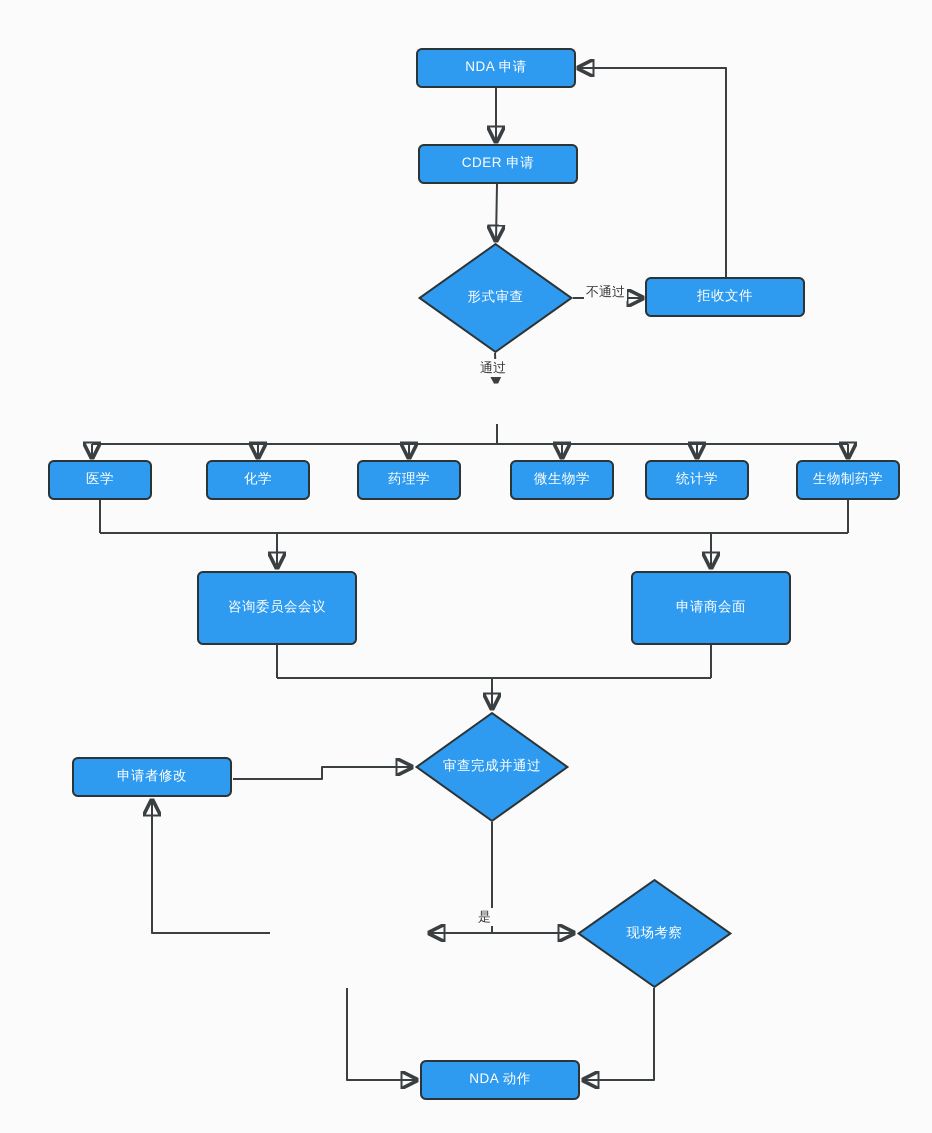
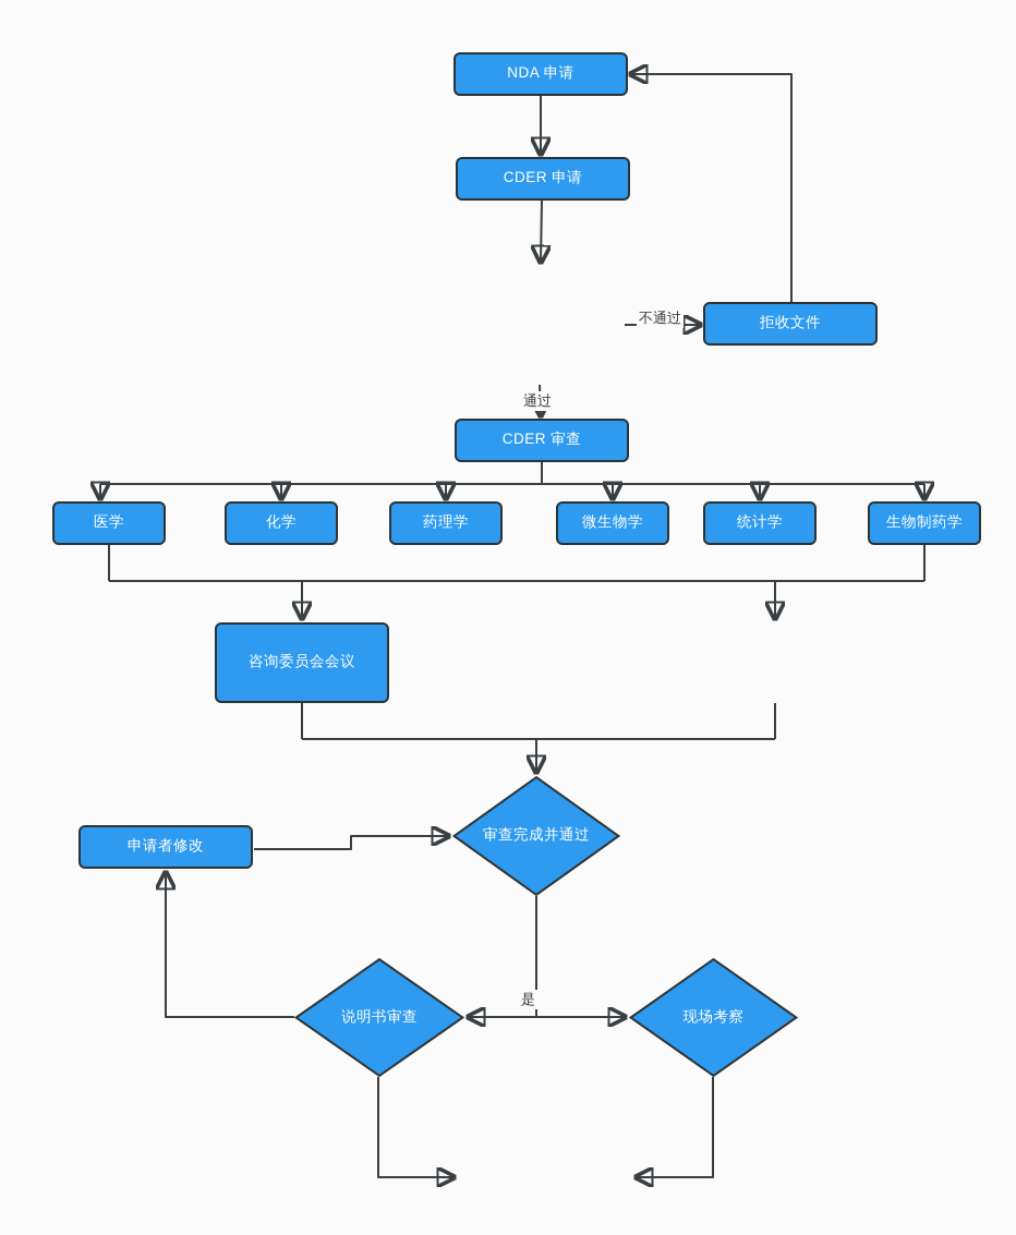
  NDA 申请
  CDER 申请
  拒收文件
+ CDER 审查
  医学
  化学
  药理学
  微生物学
  统计学
  生物制药学
  咨询委员会会议
- 申请商会面
  申请者修改
- NDA 动作
- 形式审查
  审查完成并通过
+ 说明书审查
  现场考察
  不通过
  通过
  是
